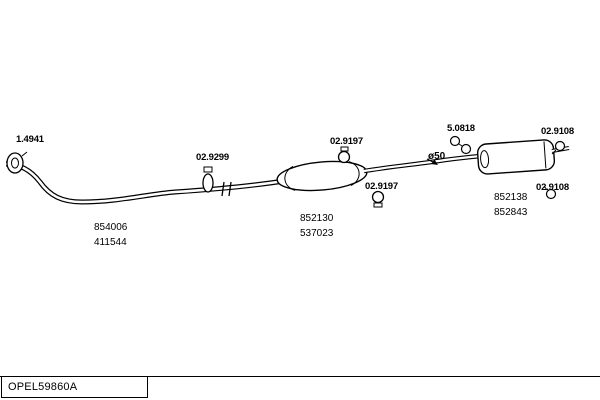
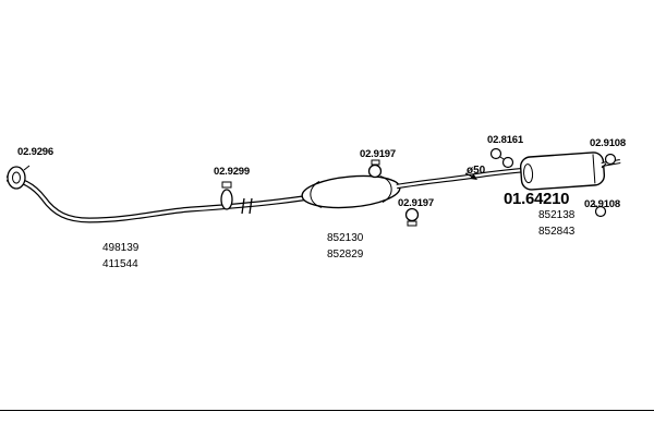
- 1.4941
+ 02.9296
  02.9299
  02.9197
  02.9197
  ø50
- 5.0818
+ 02.8161
  02.9108
  02.9108
- 854006
+ 498139
  411544
  852130
- 537023
+ 852829
+ 01.64210
  852138
  852843
- OPEL59860A
